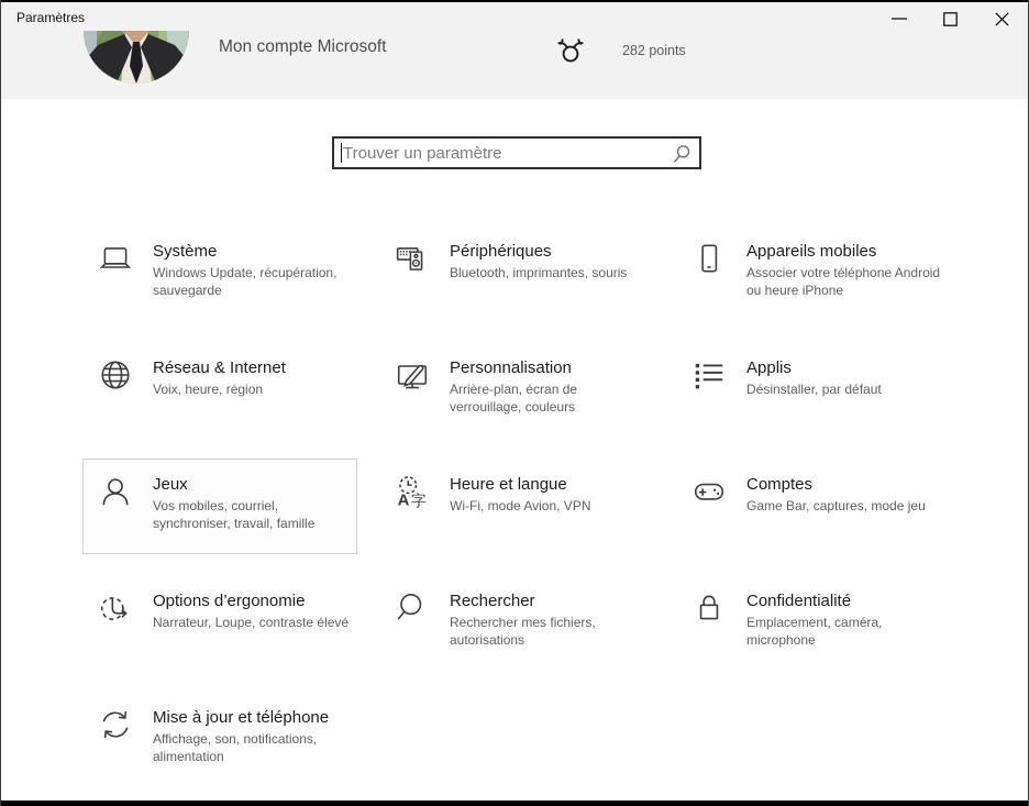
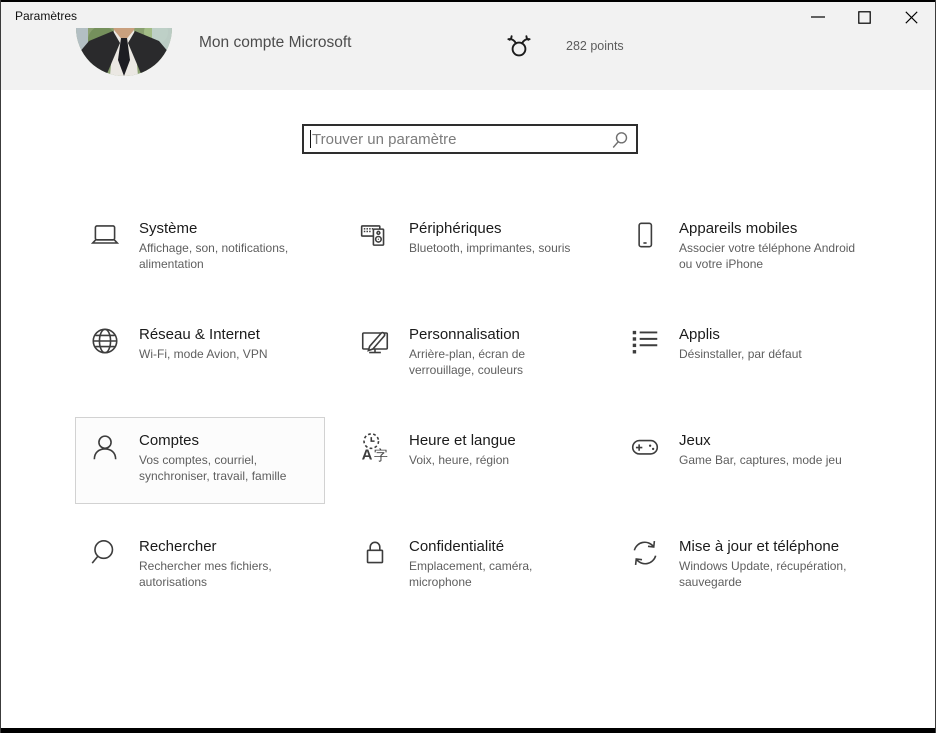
  Paramètres
  Mon compte Microsoft
  282 points
  Trouver un paramètre
  Système
- Windows Update, récupération, sauvegarde
+ Affichage, son, notifications, alimentation
  Périphériques
  Bluetooth, imprimantes, souris
  Appareils mobiles
- Associer votre téléphone Android ou heure iPhone
+ Associer votre téléphone Android ou votre iPhone
  Réseau & Internet
- Voix, heure, région
+ Wi-Fi, mode Avion, VPN
  Personnalisation
  Arrière-plan, écran de verrouillage, couleurs
  Applis
  Désinstaller, par défaut
- Jeux
+ Comptes
- Vos mobiles, courriel, synchroniser, travail, famille
+ Vos comptes, courriel, synchroniser, travail, famille
  A
  字
  Heure et langue
- Wi-Fi, mode Avion, VPN
+ Voix, heure, région
- Comptes
+ Jeux
  Game Bar, captures, mode jeu
- Options d’ergonomie
- Narrateur, Loupe, contraste élevé
  Rechercher
  Rechercher mes fichiers, autorisations
  Confidentialité
  Emplacement, caméra, microphone
  Mise à jour et téléphone
- Affichage, son, notifications, alimentation
+ Windows Update, récupération, sauvegarde
